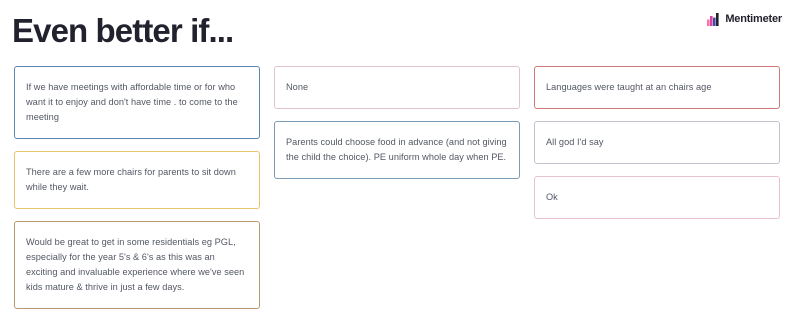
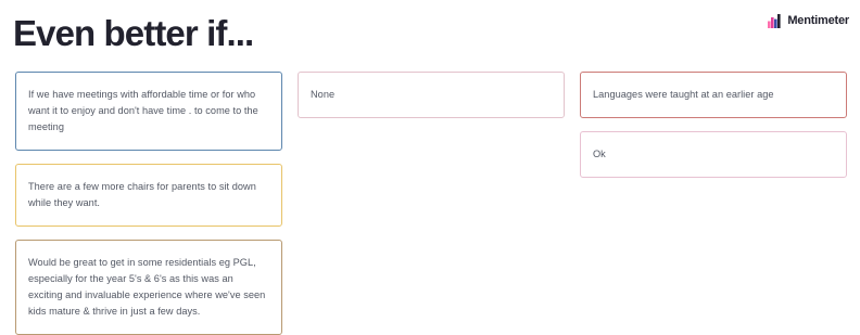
  Even better if...
  Mentimeter
  If we have meetings with affordable time or for who want it to enjoy and don't have time . to come to the meeting
- There are a few more chairs for parents to sit down while they wait.
+ There are a few more chairs for parents to sit down while they want.
  Would be great to get in some residentials eg PGL, especially for the year 5's & 6's as this was an exciting and invaluable experience where we've seen kids mature & thrive in just a few days.
  None
- Parents could choose food in advance (and not giving the child the choice). PE uniform whole day when PE.
- Languages were taught at an chairs age
+ Languages were taught at an earlier age
- All god I'd say
  Ok
